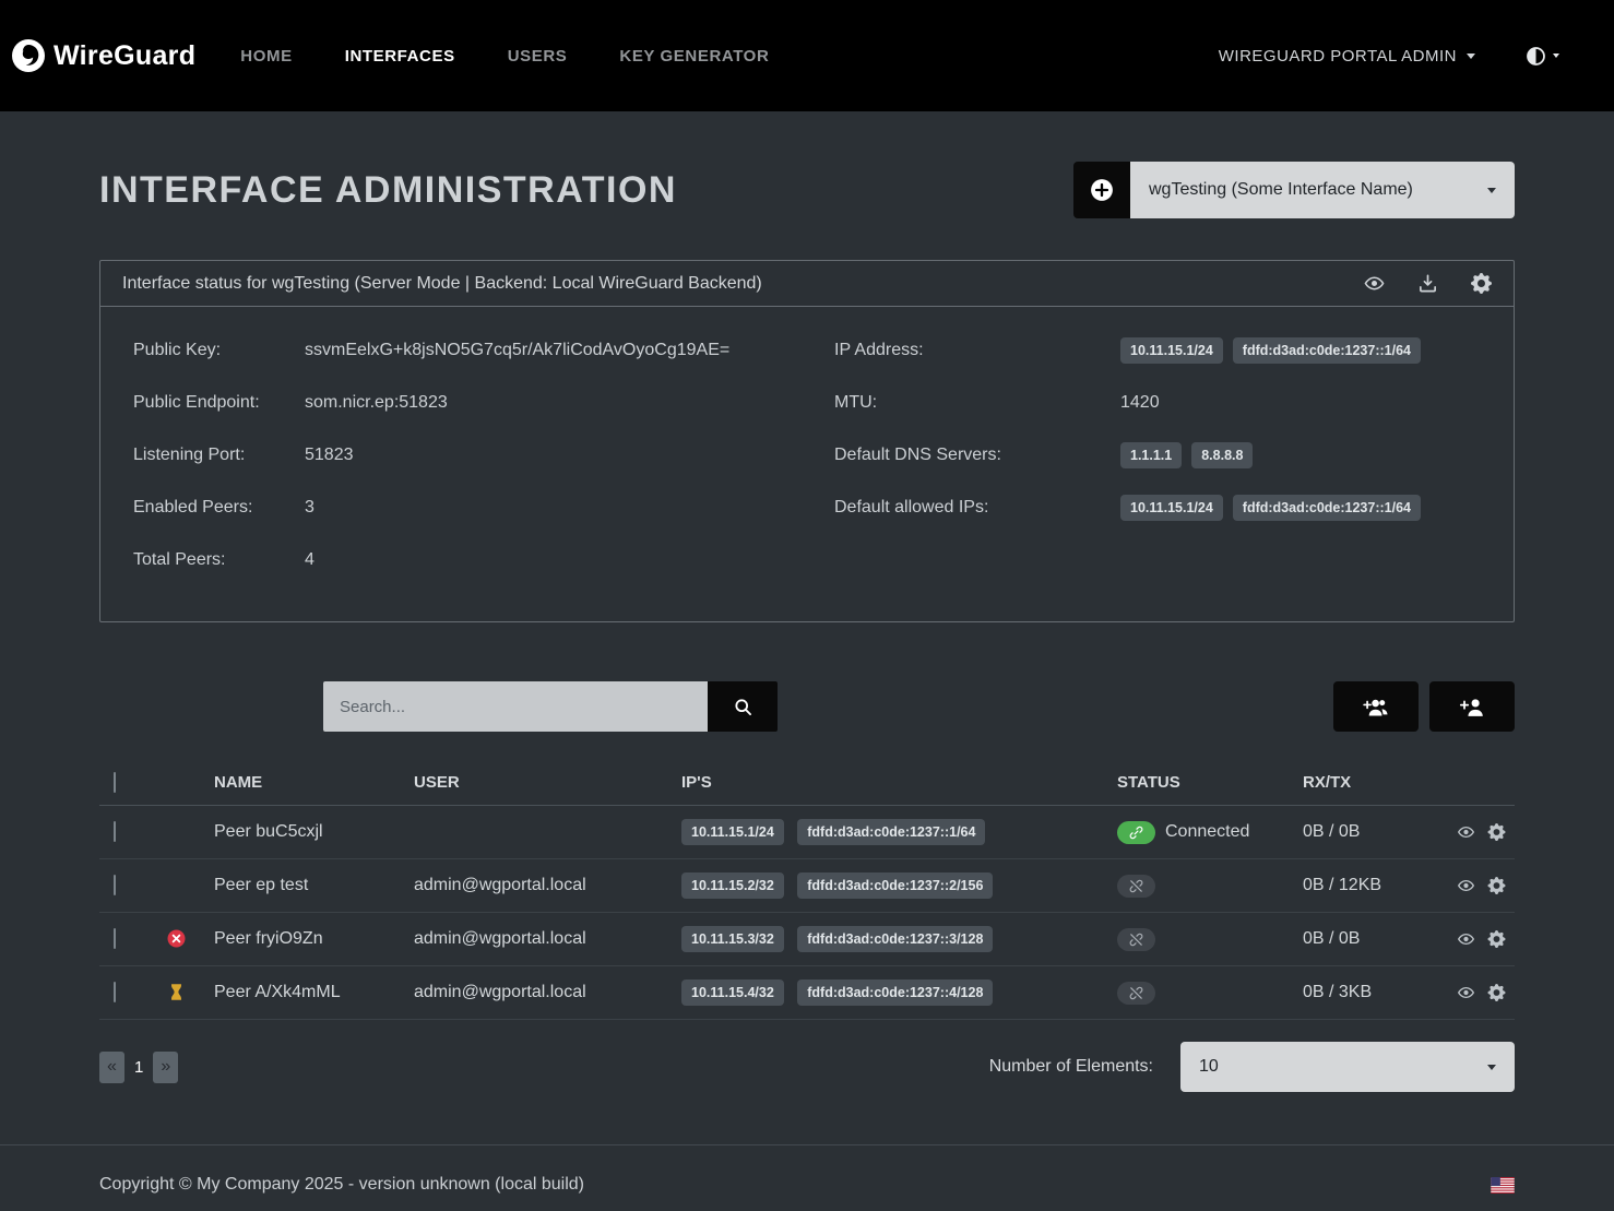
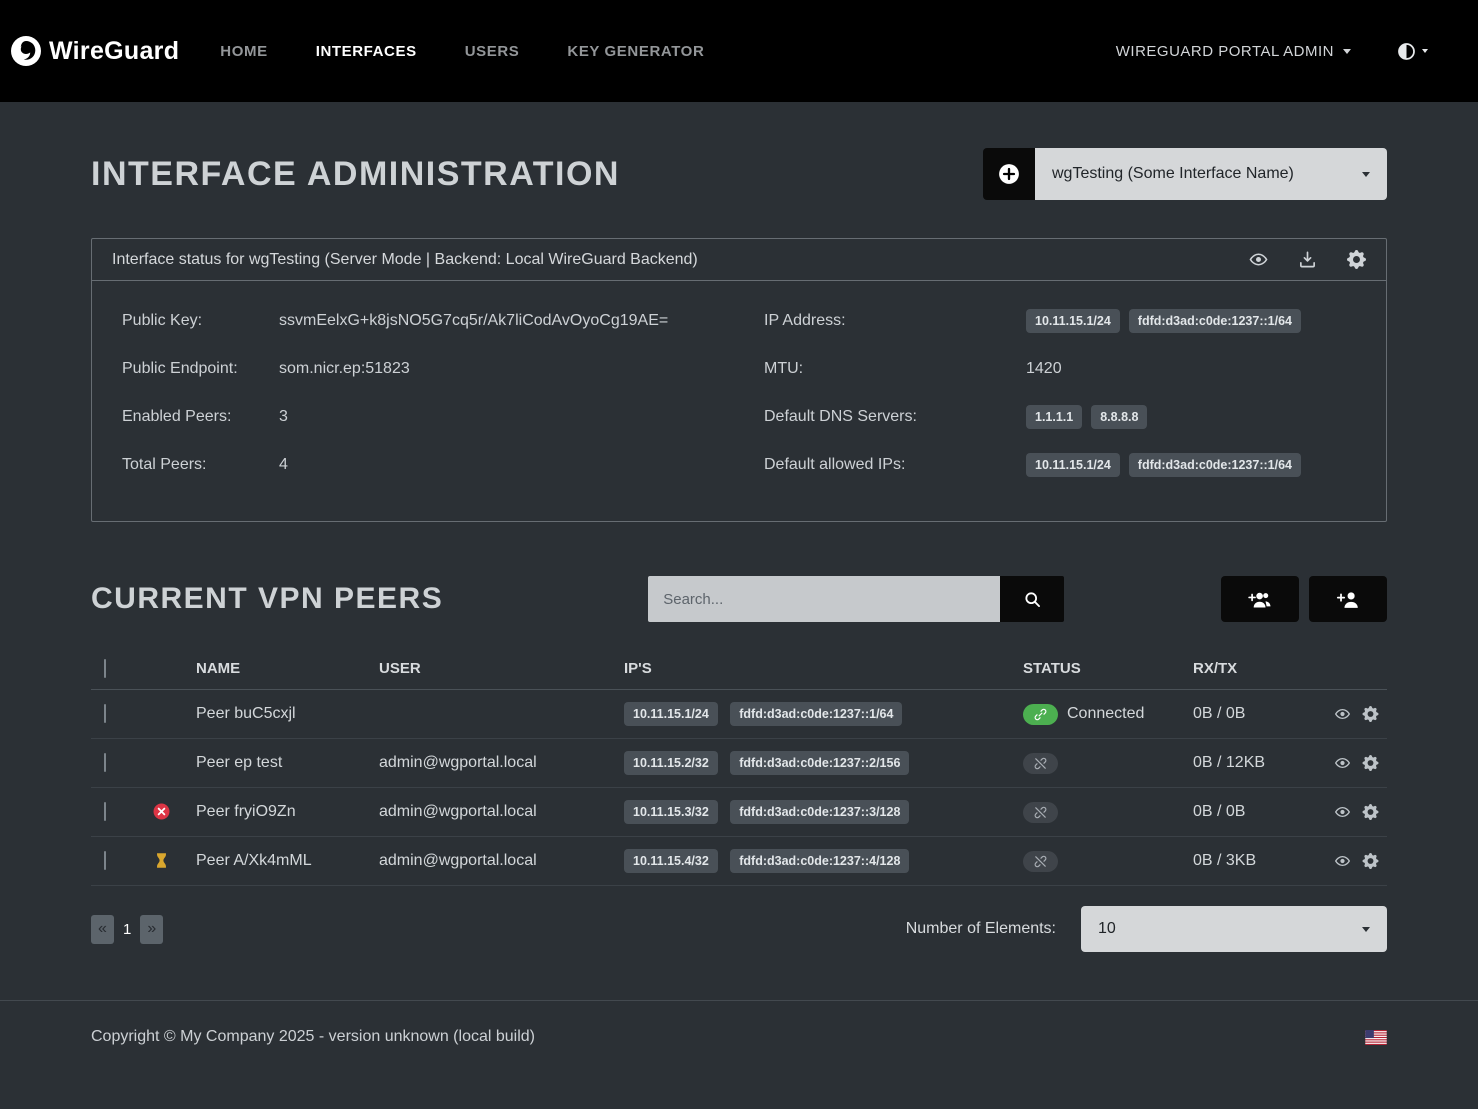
  WireGuard
  HOME
  INTERFACES
  USERS
  KEY GENERATOR
  WIREGUARD PORTAL ADMIN
  INTERFACE ADMINISTRATION
  wgTesting (Some Interface Name)
  Interface status for wgTesting (Server Mode | Backend: Local WireGuard Backend)
  Public Key:
  ssvmEelxG+k8jsNO5G7cq5r/Ak7liCodAvOyoCg19AE=
  Public Endpoint:
  som.nicr.ep:51823
- Listening Port:
- 51823
  Enabled Peers:
  3
  Total Peers:
  4
  IP Address:
  10.11.15.1/24
  fdfd:d3ad:c0de:1237::1/64
  MTU:
  1420
  Default DNS Servers:
  1.1.1.1
  8.8.8.8
  Default allowed IPs:
  10.11.15.1/24
  fdfd:d3ad:c0de:1237::1/64
+ CURRENT VPN PEERS
  Search...
  NAME
  USER
  IP'S
  STATUS
  RX/TX
  Peer buC5cxjl
  10.11.15.1/24 fdfd:d3ad:c0de:1237::1/64
  Connected
  0B / 0B
  Peer ep test
  admin@wgportal.local
  10.11.15.2/32 fdfd:d3ad:c0de:1237::2/156
  0B / 12KB
  Peer fryiO9Zn
  admin@wgportal.local
  10.11.15.3/32 fdfd:d3ad:c0de:1237::3/128
  0B / 0B
  Peer A/Xk4mML
  admin@wgportal.local
  10.11.15.4/32 fdfd:d3ad:c0de:1237::4/128
  0B / 3KB
  «
  1
  »
  Number of Elements:
  10
  Copyright © My Company 2025 - version unknown (local build)
